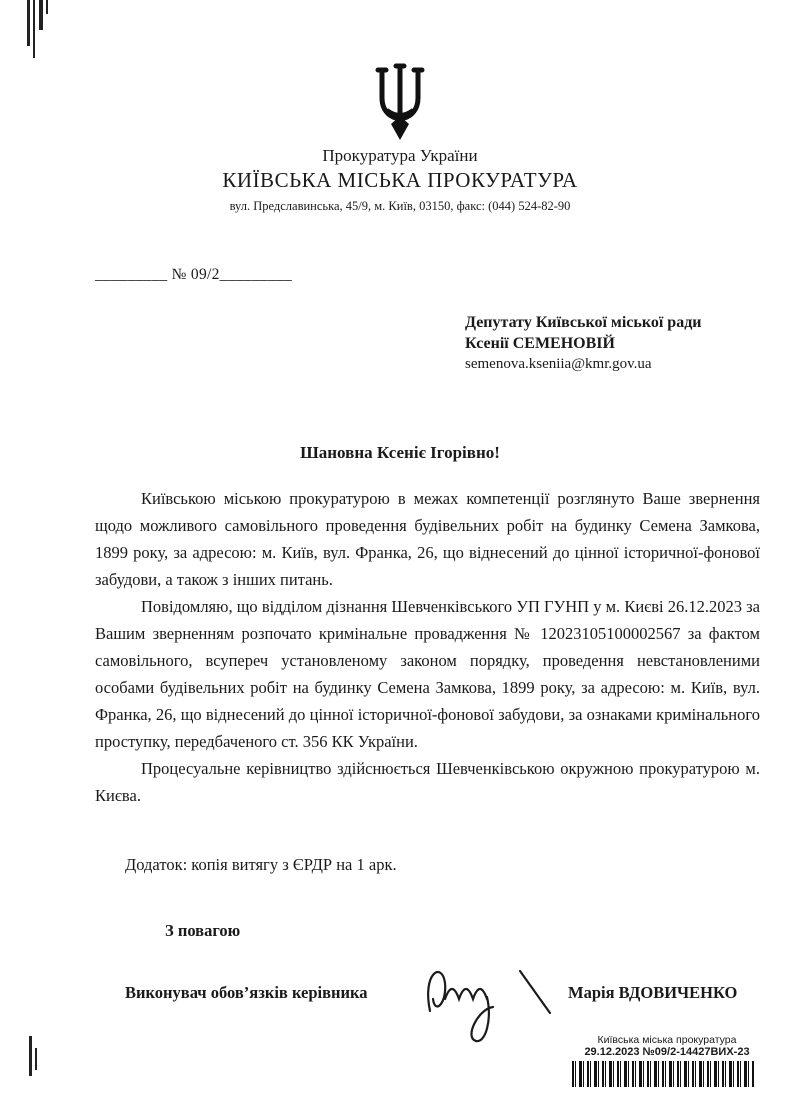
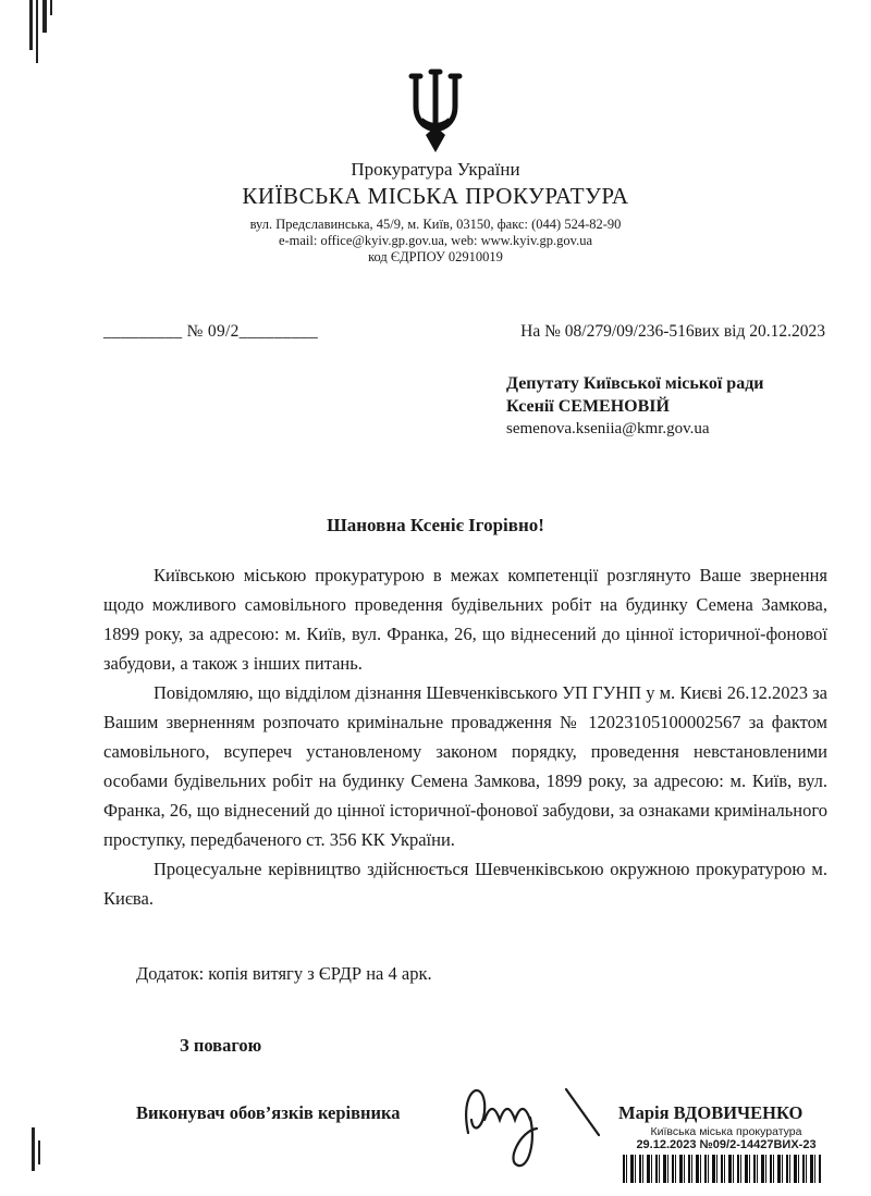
  Прокуратура України
  КИЇВСЬКА МІСЬКА ПРОКУРАТУРА
  вул. Предславинська, 45/9, м. Київ, 03150, факс: (044) 524-82-90
+ e-mail: office@kyiv.gp.gov.ua, web: www.kyiv.gp.gov.ua
+ код ЄДРПОУ 02910019
  _________ № 09/2_________
+ На № 08/279/09/236-516вих від 20.12.2023
  Депутату Київської міської ради
  Ксенії СЕМЕНОВІЙ
  semenova.kseniia@kmr.gov.ua
  Шановна Ксеніє Ігорівно!
  Київською міською прокуратурою в межах компетенції розглянуто Ваше звернення щодо можливого самовільного проведення будівельних робіт на будинку Семена Замкова, 1899 року, за адресою: м. Київ, вул. Франка, 26, що віднесений до цінної історичної-фонової забудови, а також з інших питань.
  Повідомляю, що відділом дізнання Шевченківського УП ГУНП у м. Києві 26.12.2023 за Вашим зверненням розпочато кримінальне провадження № 12023105100002567 за фактом самовільного, всупереч установленому законом порядку, проведення невстановленими особами будівельних робіт на будинку Семена Замкова, 1899 року, за адресою: м. Київ, вул. Франка, 26, що віднесений до цінної історичної-фонової забудови, за ознаками кримінального проступку, передбаченого ст. 356 КК України.
  Процесуальне керівництво здійснюється Шевченківською окружною прокуратурою м. Києва.
- Додаток: копія витягу з ЄРДР на 1 арк.
+ Додаток: копія витягу з ЄРДР на 4 арк.
  З повагою
  Виконувач обов’язків керівника
  Марія ВДОВИЧЕНКО
  Київська міська прокуратура
  29.12.2023 №09/2-14427ВИХ-23
